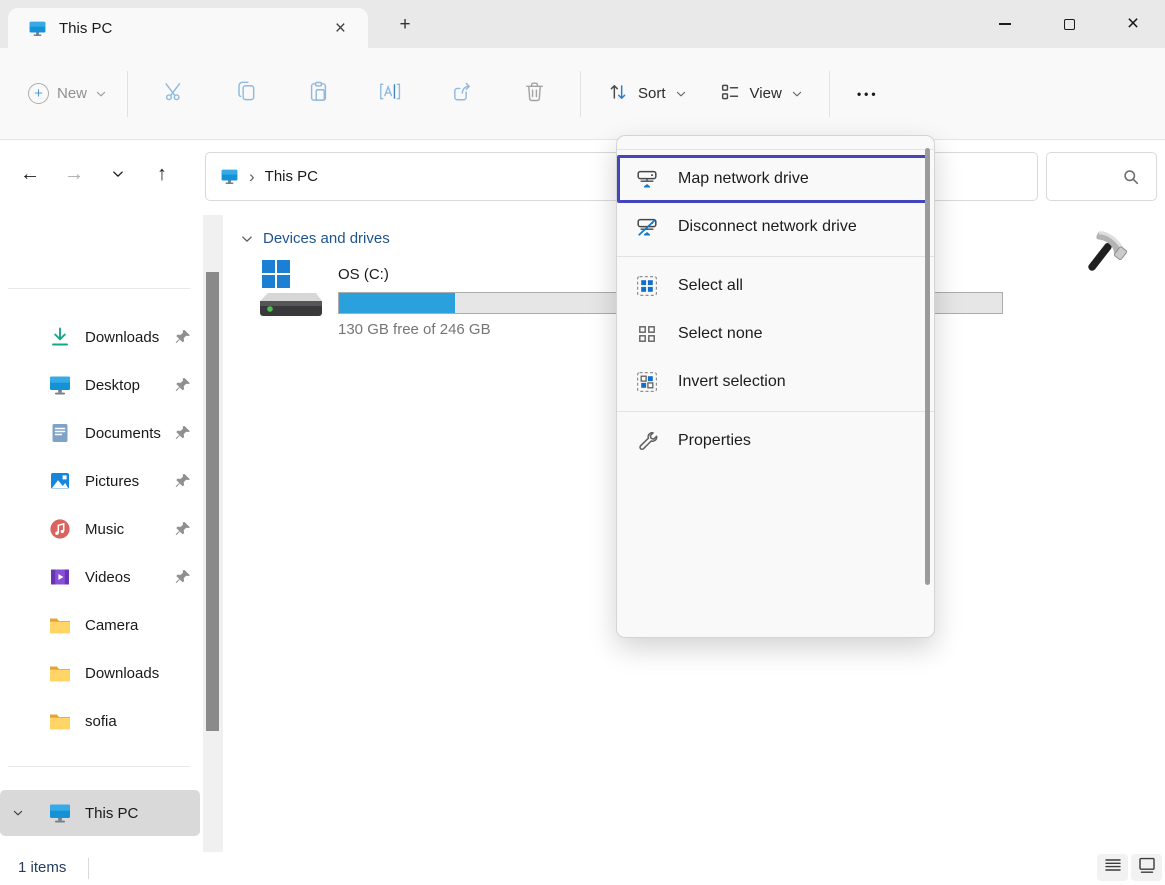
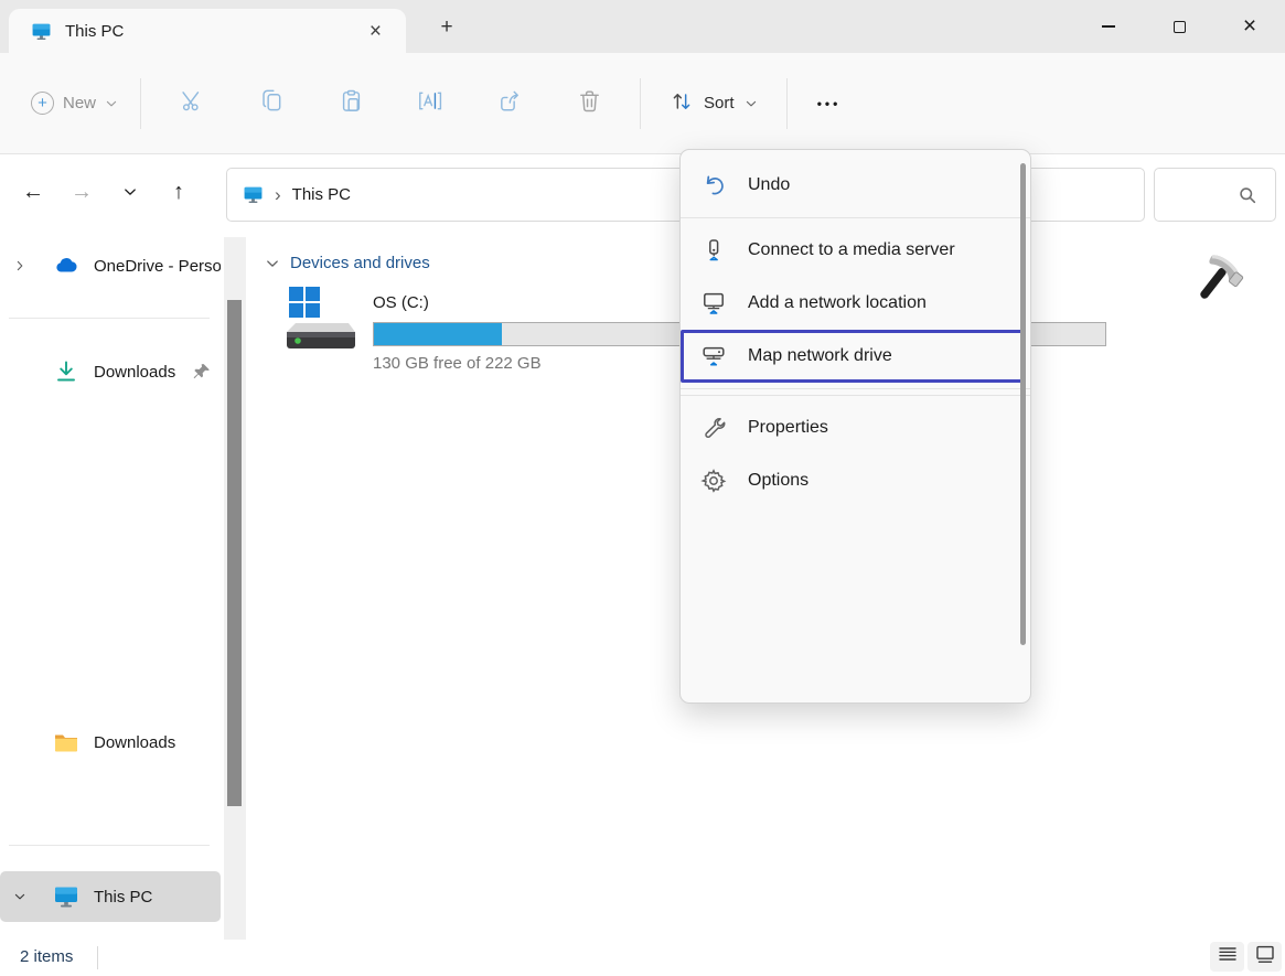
  This PC
  ×
  +
  ×
  +
  New
  Sort
- View
  •••
  ←
  →
  ↑
  ›
  This PC
+ OneDrive - Perso
  Downloads
- Desktop
- Documents
- Pictures
- Music
- Videos
- Camera
  Downloads
- sofia
  This PC
  Devices and drives
  OS (C:)
- 130 GB free of 246 GB
+ 130 GB free of 222 GB
+ Undo
+ Connect to a media server
+ Add a network location
  Map network drive
- Disconnect network drive
- Select all
- Select none
- Invert selection
  Properties
+ Options
- 1 items
+ 2 items
